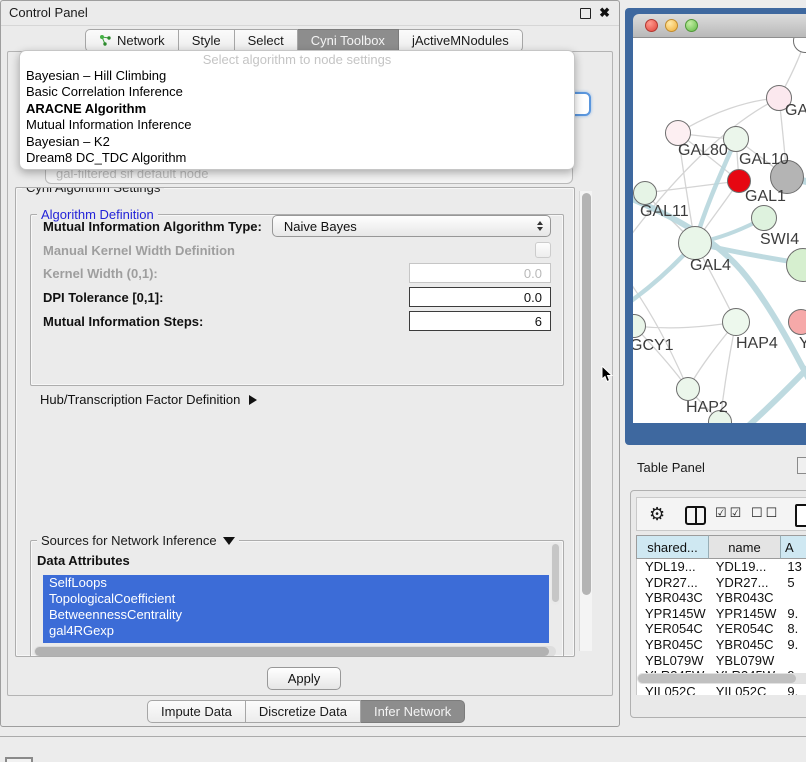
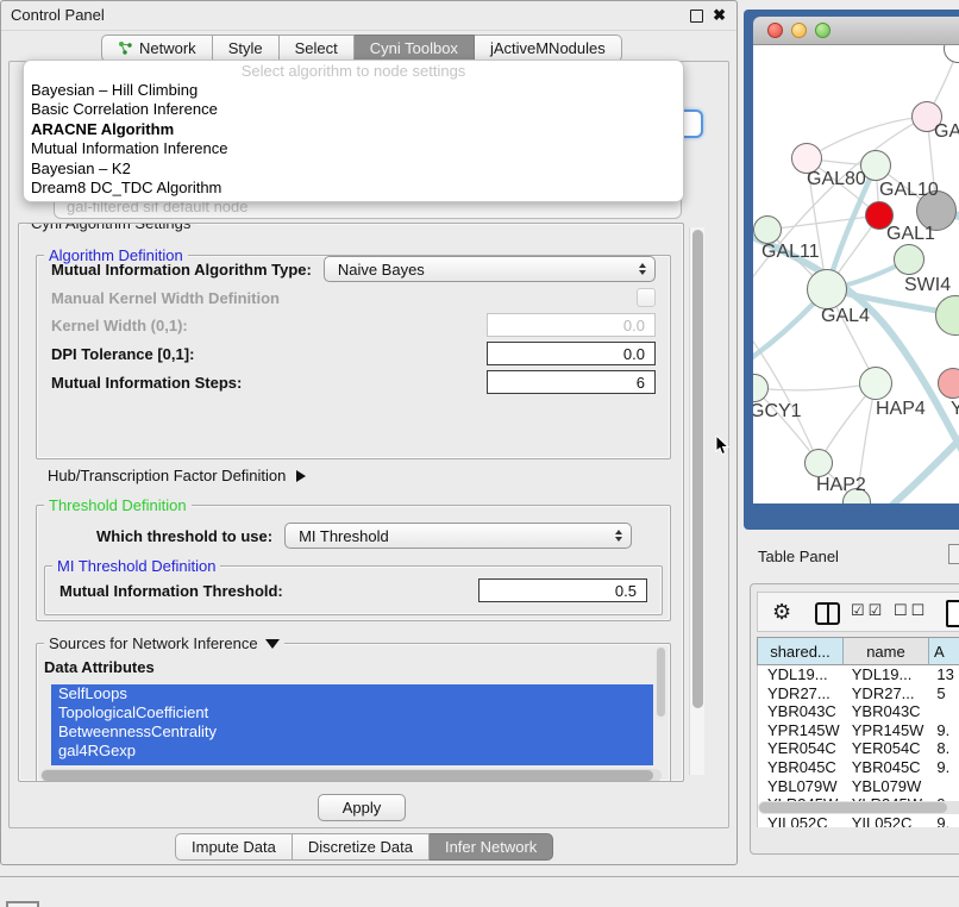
  Control Panel
  ✖
  Network
  Style
  Select
  Cyni Toolbox
  jActiveMNodules
  gal-filtered sif default node
  Select algorithm to node settings
  Bayesian – Hill Climbing
  Basic Correlation Inference
  ARACNE Algorithm
  Mutual Information Inference
  Bayesian – K2
  Dream8 DC_TDC Algorithm
  Cyni Algorithm Settings
  Algorithm Definition
  Mutual Information Algorithm Type:
  Naive Bayes
  Manual Kernel Width Definition
  Kernel Width (0,1):
  0.0
  DPI Tolerance [0,1]:
  0.0
  Mutual Information Steps:
  6
  Hub/Transcription Factor Definition
+ Threshold Definition
+ Which threshold to use:
+ MI Threshold
+ MI Threshold Definition
+ Mutual Information Threshold:
+ 0.5
  Sources for Network Inference
  Data Attributes
  SelfLoops
  TopologicalCoefficient
  BetweennessCentrality
  gal4RGexp
  Apply
  Impute Data
  Discretize Data
  Infer Network
  GAL80
  GAL10
  GAL1
  GAL11
  SWI4
  GAL4
  GCY1
  HAP4
  Y
  HAP2
  Table Panel
  ⚙
  ☑☑
  ☐☐
  shared...
  name
  A
  YDL19...
  YDL19...
  13
  YDR27...
  YDR27...
  5
  YBR043C
  YBR043C
  YPR145W
  YPR145W
  9.
  YER054C
  YER054C
  8.
  YBR045C
  YBR045C
  9.
  YBL079W
  YBL079W
  YIL052C
  YIL052C
  9.
